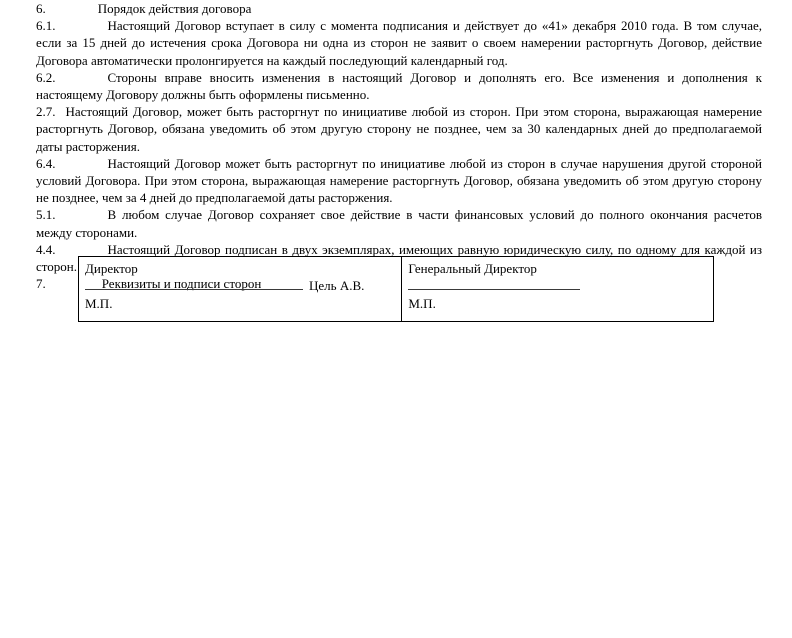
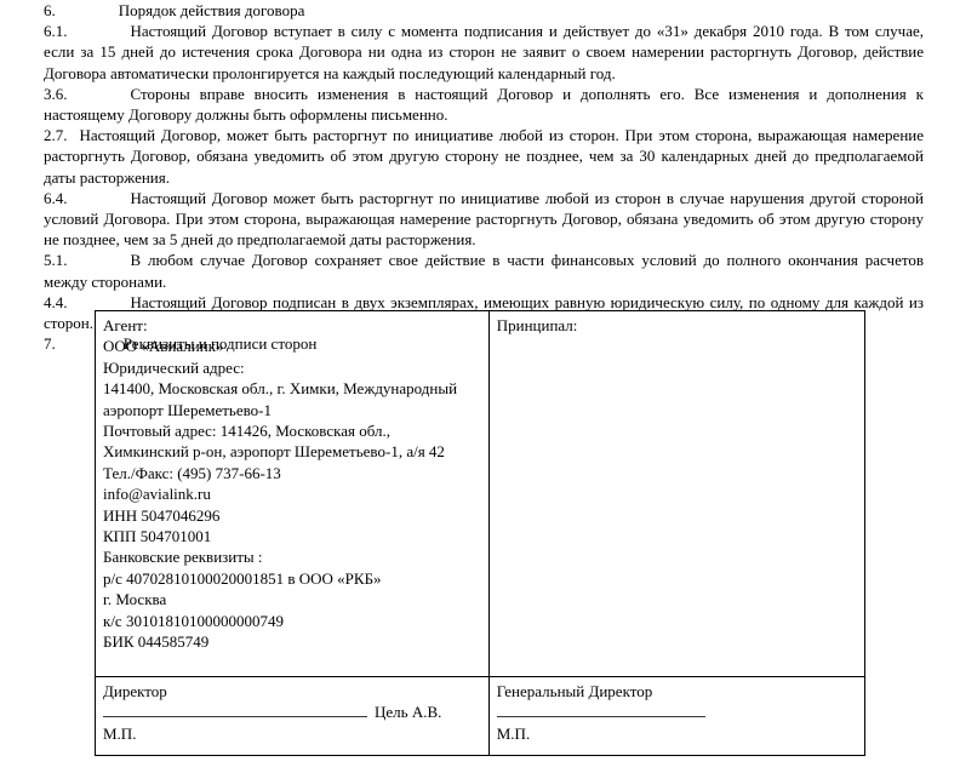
  6. Порядок действия договора
- 6.1. Настоящий Договор вступает в силу с момента подписания и действует до «41» декабря 2010 года. В том случае, если за 15 дней до истечения срока Договора ни одна из сторон не заявит о своем намерении расторгнуть Договор, действие Договора автоматически пролонгируется на каждый последующий календарный год.
+ 6.1. Настоящий Договор вступает в силу с момента подписания и действует до «31» декабря 2010 года. В том случае, если за 15 дней до истечения срока Договора ни одна из сторон не заявит о своем намерении расторгнуть Договор, действие Договора автоматически пролонгируется на каждый последующий календарный год.
- 6.2. Стороны вправе вносить изменения в настоящий Договор и дополнять его. Все изменения и дополнения к настоящему Договору должны быть оформлены письменно.
+ 3.6. Стороны вправе вносить изменения в настоящий Договор и дополнять его. Все изменения и дополнения к настоящему Договору должны быть оформлены письменно.
  2.7. Настоящий Договор, может быть расторгнут по инициативе любой из сторон. При этом сторона, выражающая намерение расторгнуть Договор, обязана уведомить об этом другую сторону не позднее, чем за 30 календарных дней до предполагаемой даты расторжения.
- 6.4. Настоящий Договор может быть расторгнут по инициативе любой из сторон в случае нарушения другой стороной условий Договора. При этом сторона, выражающая намерение расторгнуть Договор, обязана уведомить об этом другую сторону не позднее, чем за 4 дней до предполагаемой даты расторжения.
+ 6.4. Настоящий Договор может быть расторгнут по инициативе любой из сторон в случае нарушения другой стороной условий Договора. При этом сторона, выражающая намерение расторгнуть Договор, обязана уведомить об этом другую сторону не позднее, чем за 5 дней до предполагаемой даты расторжения.
  5.1. В любом случае Договор сохраняет свое действие в части финансовых условий до полного окончания расчетов между сторонами.
  4.4. Настоящий Договор подписан в двух экземплярах, имеющих равную юридическую силу, по одному для каждой из сторон.
  7. Реквизиты и подписи сторон
+ Агент: ООО «Авиалинк» Юридический адрес: 141400, Московская обл., г. Химки, Международный аэропорт Шереметьево-1 Почтовый адрес: 141426, Московская обл., Химкинский р-он, аэропорт Шереметьево-1, а/я 42 Тел./Факс: (495) 737-66-13 info@avialink.ru ИНН 5047046296 КПП 504701001 Банковские реквизиты : р/с 40702810100020001851 в ООО «РКБ» г. Москва к/с 30101810100000000749 БИК 044585749	Принципал:
  Директор Цель А.В. М.П.	Генеральный Директор М.П.
